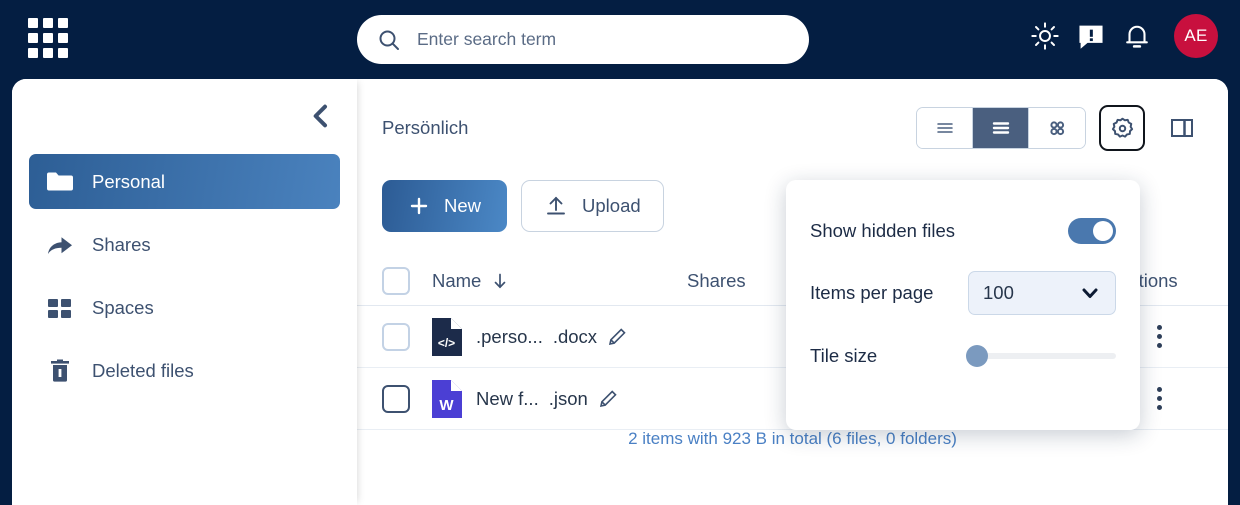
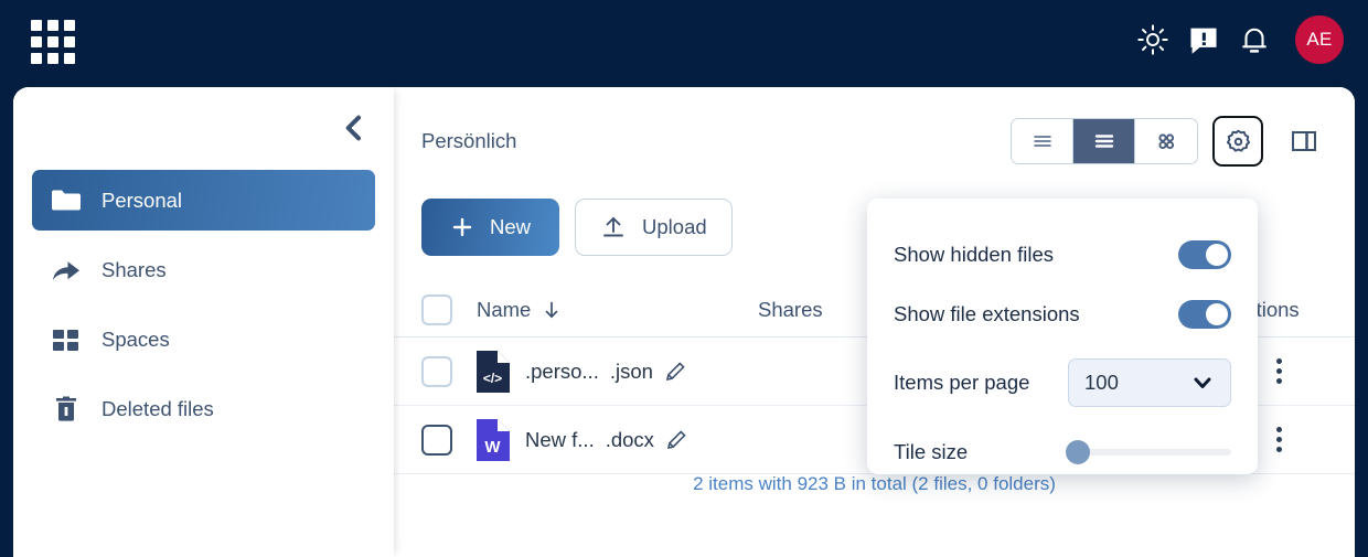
- Enter search term
  AE
  Personal
  Shares
  Spaces
  Deleted files
  Persönlich
  New
  Upload
  Name
  Shares
  tions
  </>
  .perso...
- .docx
+ .json
  W
  New f...
- .json
+ .docx
- 2 items with 923 B in total (6 files, 0 folders)
+ 2 items with 923 B in total (2 files, 0 folders)
  Show hidden files
+ Show file extensions
  Items per page
  100
  Tile size
